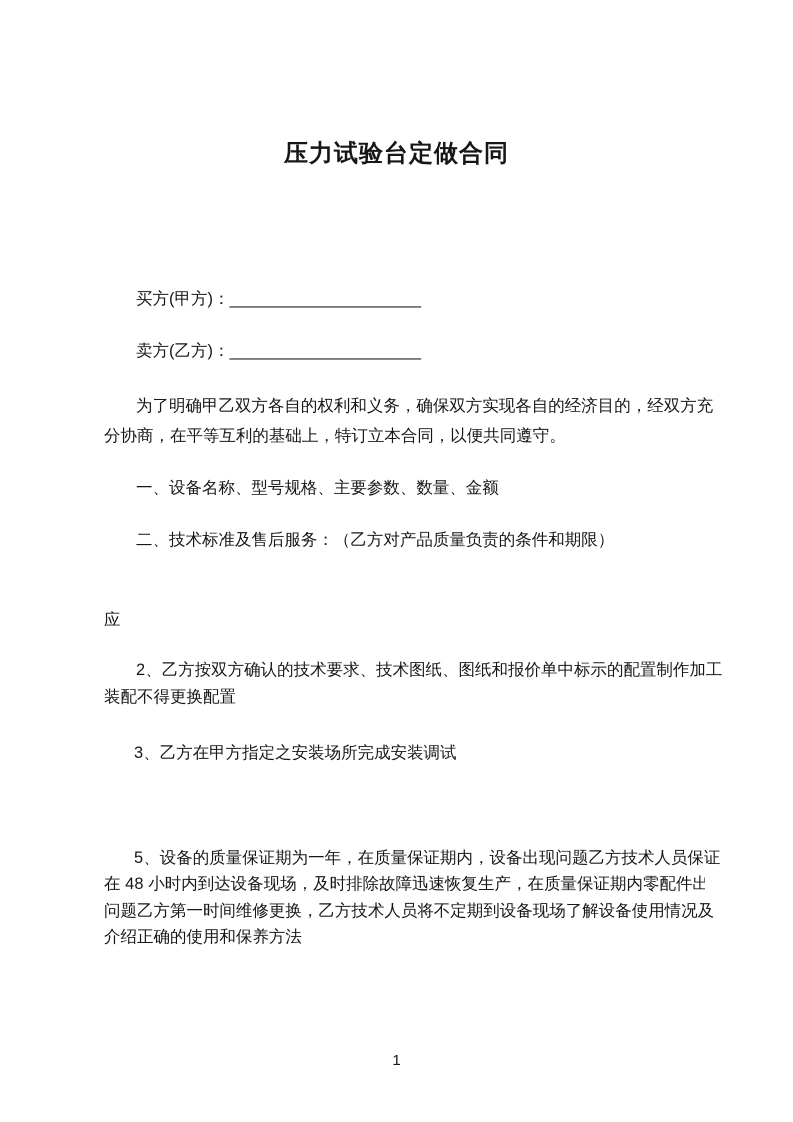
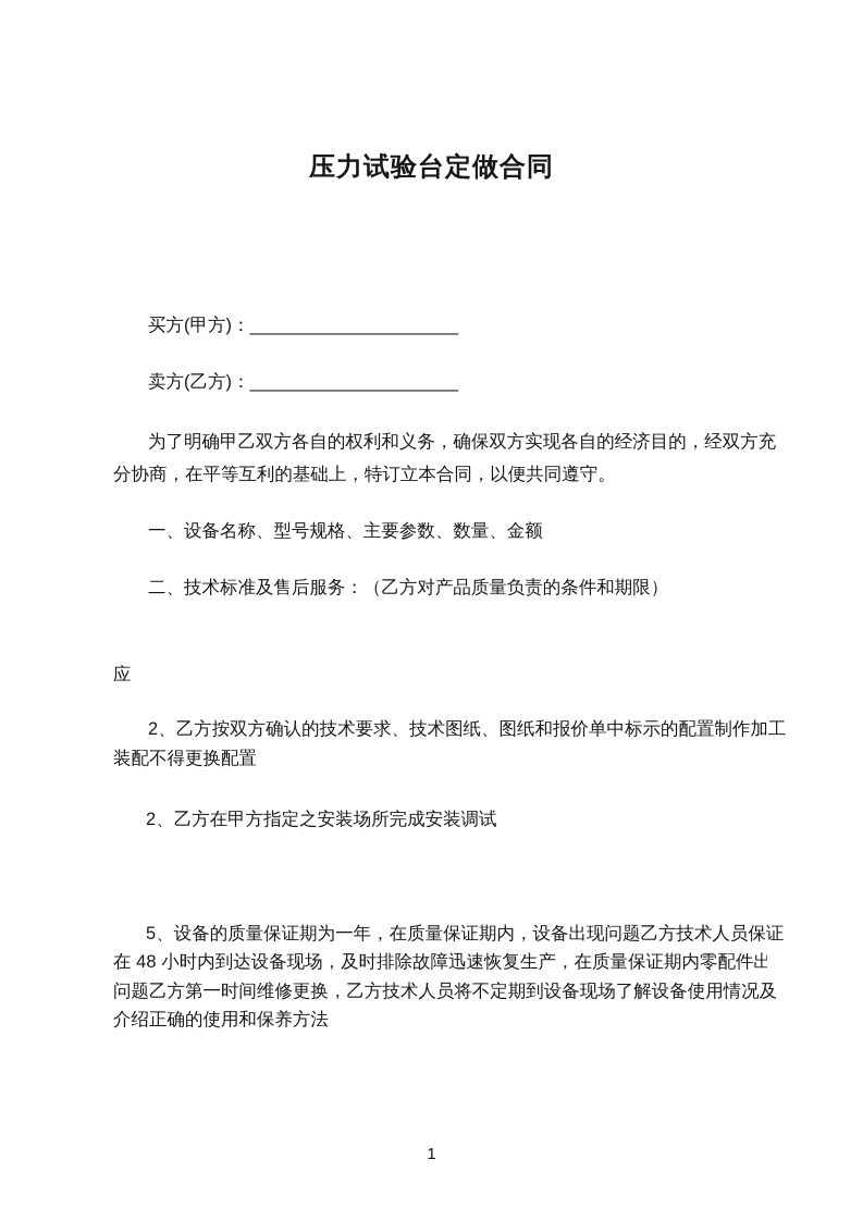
  压力试验台定做合同
  买方(甲方)：_____________________
  卖方(乙方)：_____________________
  为了明确甲乙双方各自的权利和义务，确保双方实现各自的经济目的，经双方充
  分协商，在平等互利的基础上，特订立本合同，以便共同遵守。
  一、设备名称、型号规格、主要参数、数量、金额
  二、技术标准及售后服务：（乙方对产品质量负责的条件和期限）
  应
  2、乙方按双方确认的技术要求、技术图纸、图纸和报价单中标示的配置制作加工
  装配不得更换配置
- 3、乙方在甲方指定之安装场所完成安装调试
+ 2、乙方在甲方指定之安装场所完成安装调试
  5、设备的质量保证期为一年，在质量保证期内，设备出现问题乙方技术人员保证
  在 48 小时内到达设备现场，及时排除故障迅速恢复生产，在质量保证期内零配件出
  问题乙方第一时间维修更换，乙方技术人员将不定期到设备现场了解设备使用情况及
  介绍正确的使用和保养方法
  1
